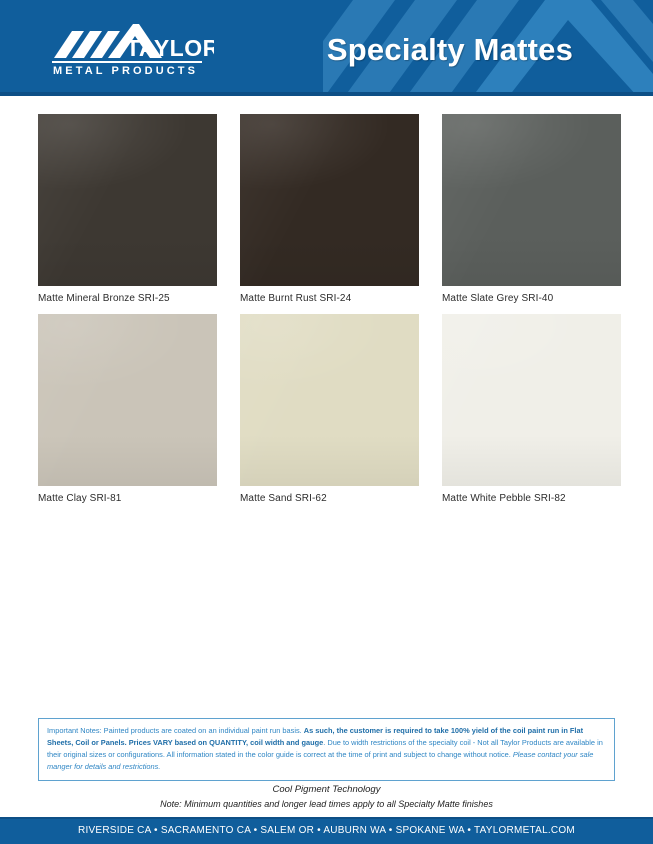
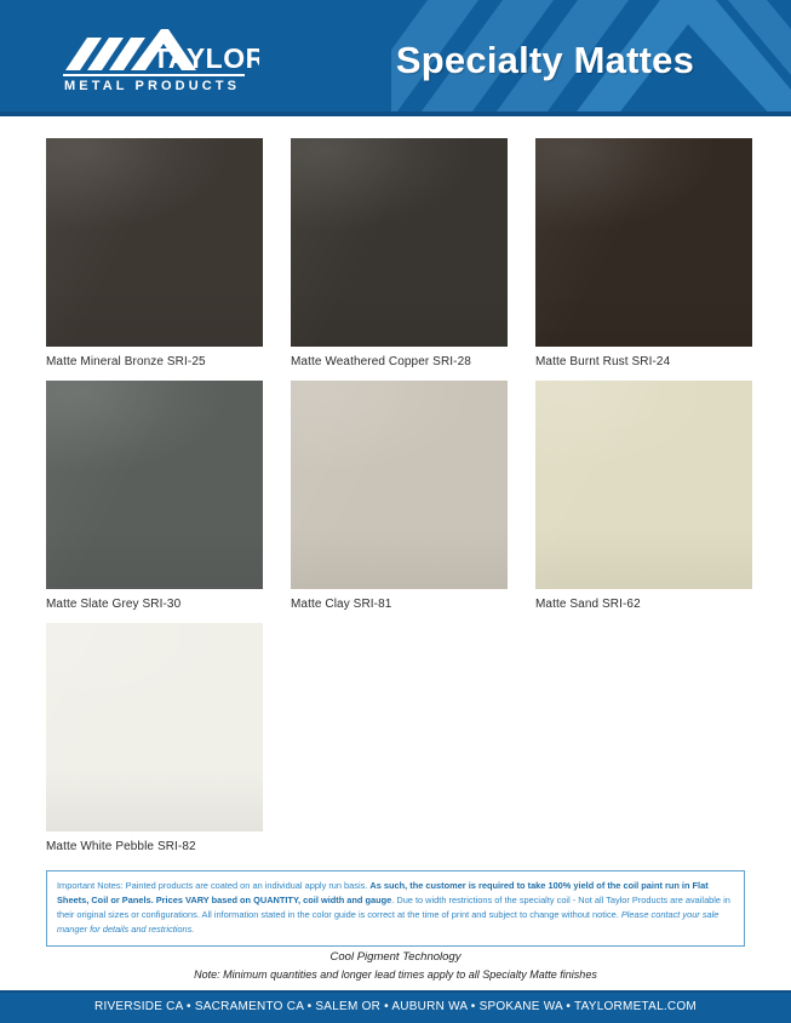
  TAYLOR
  METAL PRODUCTS
  Specialty Mattes
  Matte Mineral Bronze SRI-25
+ Matte Weathered Copper SRI-28
  Matte Burnt Rust SRI-24
- Matte Slate Grey SRI-40
+ Matte Slate Grey SRI-30
  Matte Clay SRI-81
  Matte Sand SRI-62
  Matte White Pebble SRI-82
- Important Notes: Painted products are coated on an individual paint run basis. As such, the customer is required to take 100% yield of the coil paint run in Flat Sheets, Coil or Panels. Prices VARY based on QUANTITY, coil width and gauge. Due to width restrictions of the specialty coil - Not all Taylor Products are available in their original sizes or configurations. All information stated in the color guide is correct at the time of print and subject to change without notice. Please contact your sale manger for details and restrictions.
+ Important Notes: Painted products are coated on an individual apply run basis. As such, the customer is required to take 100% yield of the coil paint run in Flat Sheets, Coil or Panels. Prices VARY based on QUANTITY, coil width and gauge. Due to width restrictions of the specialty coil - Not all Taylor Products are available in their original sizes or configurations. All information stated in the color guide is correct at the time of print and subject to change without notice. Please contact your sale manger for details and restrictions.
  Cool Pigment Technology
  Note: Minimum quantities and longer lead times apply to all Specialty Matte finishes
  RIVERSIDE CA • SACRAMENTO CA • SALEM OR • AUBURN WA • SPOKANE WA • TAYLORMETAL.COM
